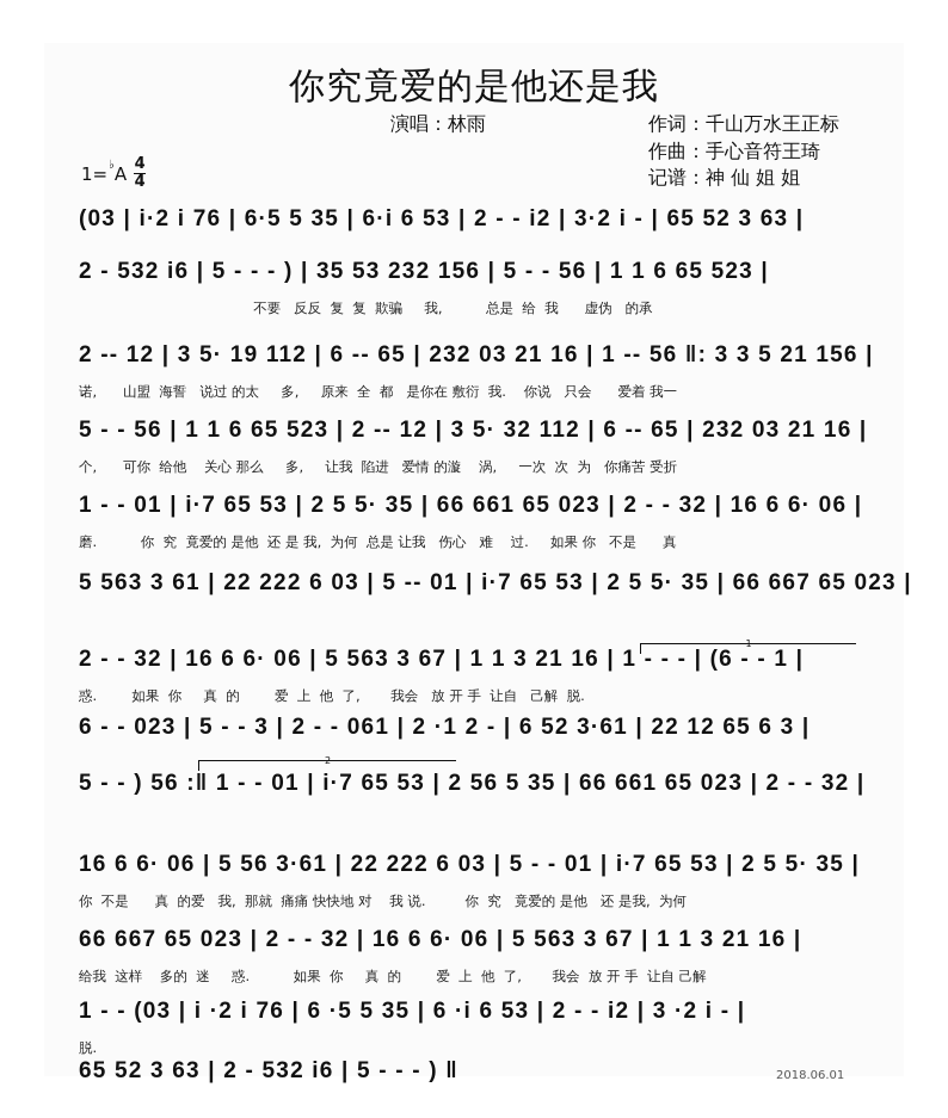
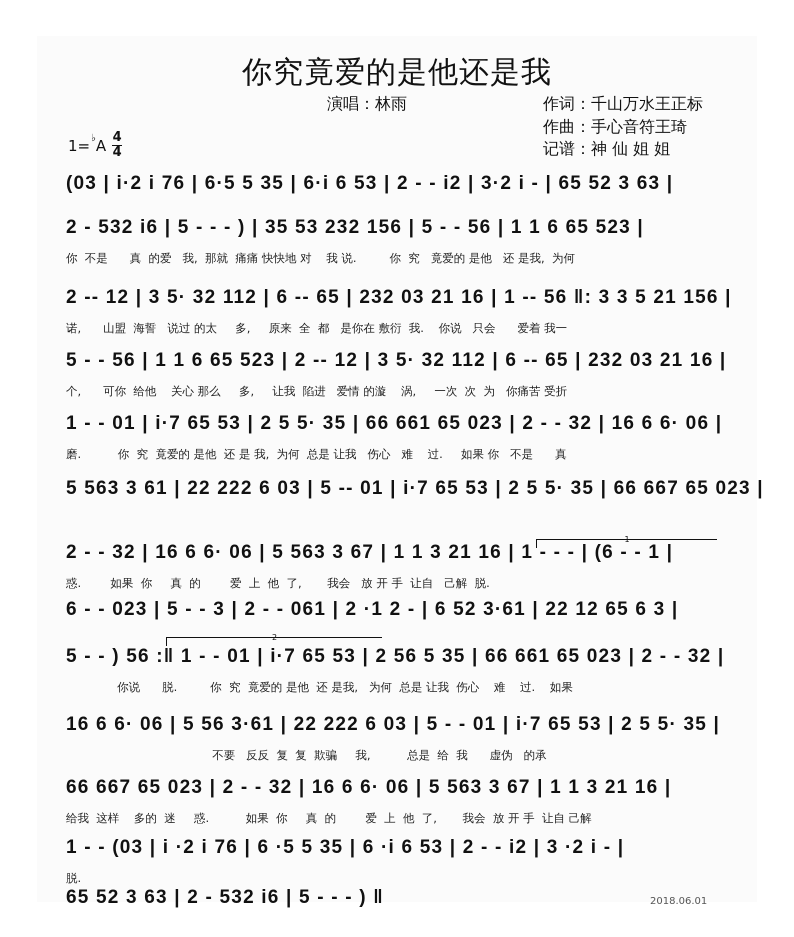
  你究竟爱的是他还是我
  演唱：林雨
  作词：千山万水王正标
  作曲：手心音符王琦
  记谱：神 仙 姐 姐
  1=
  ♭
  A
  4
  4
  (03 | i·2 i 76 | 6·5 5 35 | 6·i 6 53 | 2 - - i2 | 3·2 i - | 65 52 3 63 |
  2 - 532 i6 | 5 - - - ) | 35 53 232 156 | 5 - - 56 | 1 1 6 65 523 |
- 不要 反反 复 复 欺骗 我, 总是 给 我 虚伪 的承
+ 你 不是 真 的爱 我, 那就 痛痛 快快地 对 我 说. 你 究 竟爱的 是他 还 是我, 为何
- 2 -- 12 | 3 5· 19 112 | 6 -- 65 | 232 03 21 16 | 1 -- 56 ‖: 3 3 5 21 156 |
+ 2 -- 12 | 3 5· 32 112 | 6 -- 65 | 232 03 21 16 | 1 -- 56 ‖: 3 3 5 21 156 |
  诺, 山盟 海誓 说过 的太 多, 原来 全 都 是你在 敷衍 我. 你说 只会 爱着 我一
  5 - - 56 | 1 1 6 65 523 | 2 -- 12 | 3 5· 32 112 | 6 -- 65 | 232 03 21 16 |
  个, 可你 给他 关心 那么 多, 让我 陷进 爱情 的漩 涡, 一次 次 为 你痛苦 受折
  1 - - 01 | i·7 65 53 | 2 5 5· 35 | 66 661 65 023 | 2 - - 32 | 16 6 6· 06 |
  磨. 你 究 竟爱的 是他 还 是 我, 为何 总是 让我 伤心 难 过. 如果 你 不是 真
  5 563 3 61 | 22 222 6 03 | 5 -- 01 | i·7 65 53 | 2 5 5· 35 | 66 667 65 023 |
  2 - - 32 | 16 6 6· 06 | 5 563 3 67 | 1 1 3 21 16 | 1 - - - | (6 - - 1 |
  惑. 如果 你 真 的 爱 上 他 了, 我会 放 开 手 让自 己解 脱.
  1
  6 - - 023 | 5 - - 3 | 2 - - 061 | 2 ·1 2 - | 6 52 3·61 | 22 12 65 6 3 |
  5 - - ) 56 :‖ 1 - - 01 | i·7 65 53 | 2 56 5 35 | 66 661 65 023 | 2 - - 32 |
+ 你说 脱. 你 究 竟爱的 是他 还 是我, 为何 总是 让我 伤心 难 过. 如果
  2
  16 6 6· 06 | 5 56 3·61 | 22 222 6 03 | 5 - - 01 | i·7 65 53 | 2 5 5· 35 |
- 你 不是 真 的爱 我, 那就 痛痛 快快地 对 我 说. 你 究 竟爱的 是他 还 是我, 为何
+ 不要 反反 复 复 欺骗 我, 总是 给 我 虚伪 的承
  66 667 65 023 | 2 - - 32 | 16 6 6· 06 | 5 563 3 67 | 1 1 3 21 16 |
  给我 这样 多的 迷 惑. 如果 你 真 的 爱 上 他 了, 我会 放 开 手 让自 己解
  1 - - (03 | i ·2 i 76 | 6 ·5 5 35 | 6 ·i 6 53 | 2 - - i2 | 3 ·2 i - |
  脱.
  65 52 3 63 | 2 - 532 i6 | 5 - - - ) ‖
  2018.06.01
